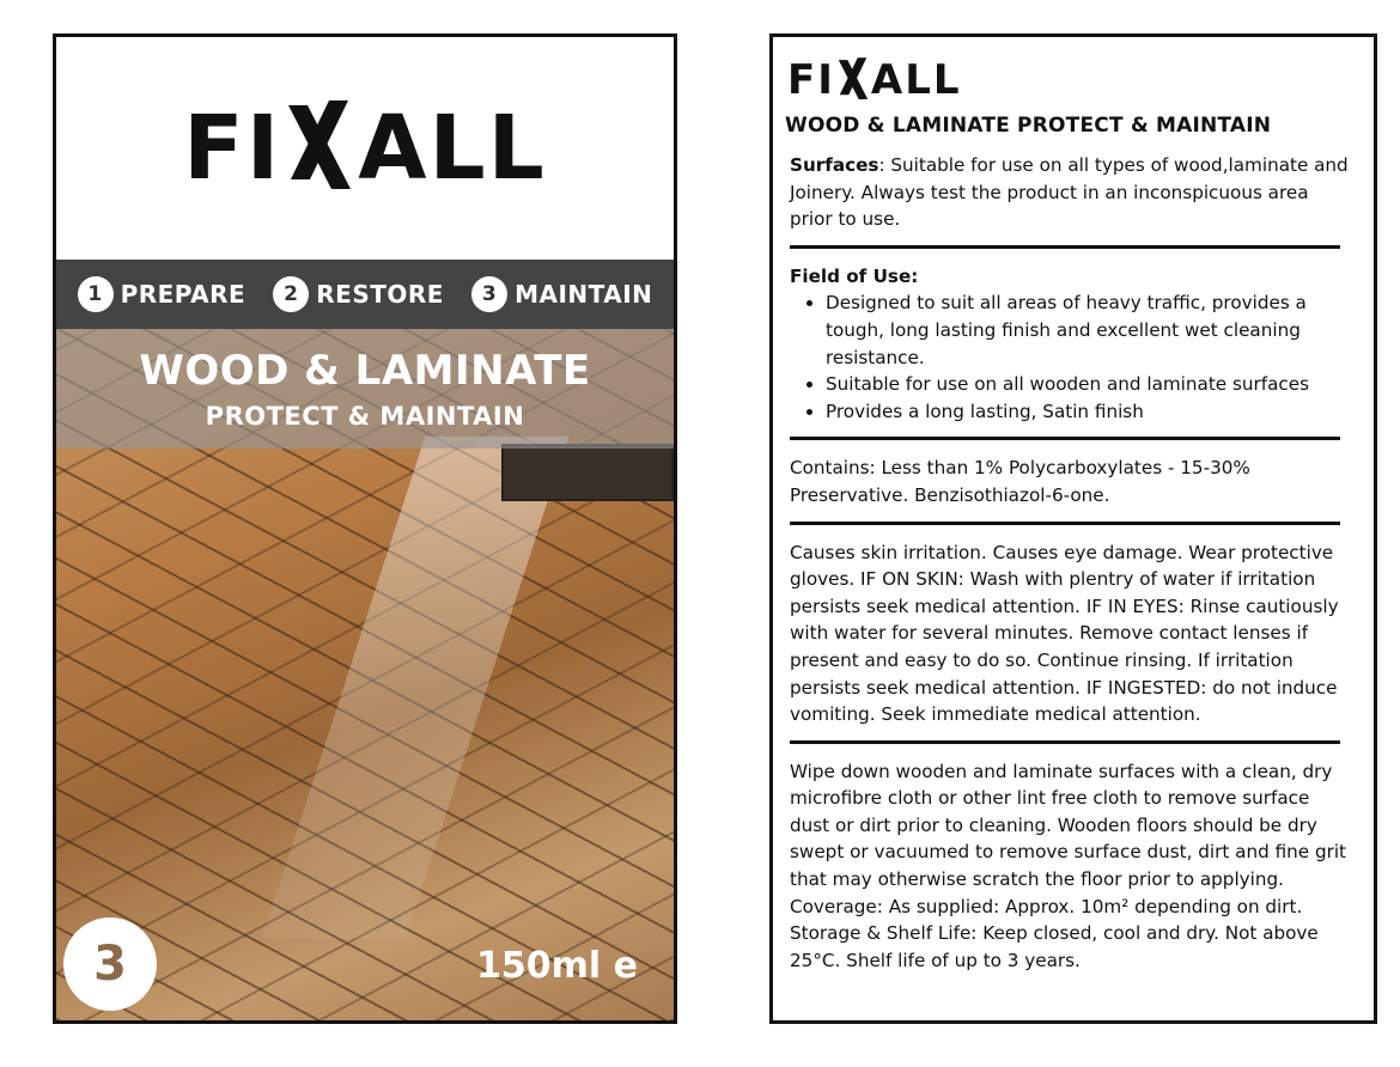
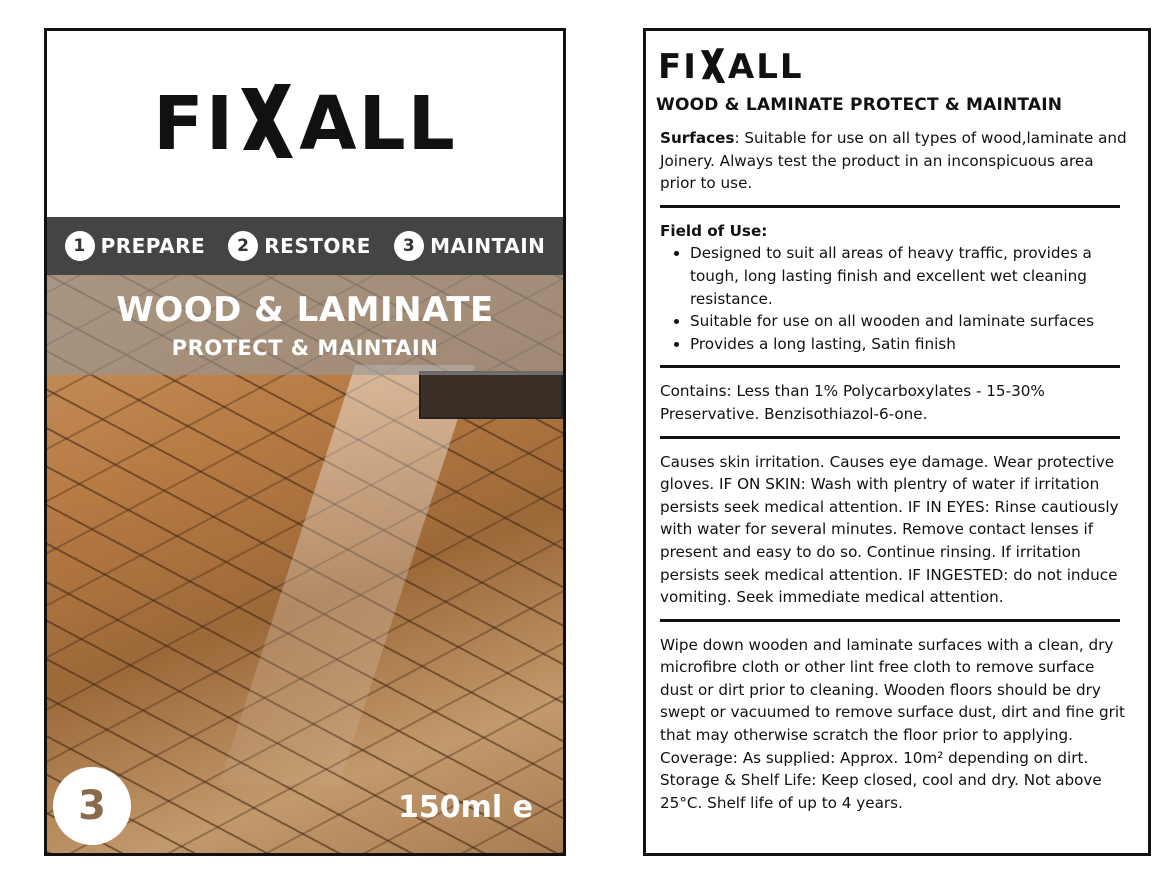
  FI
  ALL
  1
  PREPARE
  2
  RESTORE
  3
  MAINTAIN
  WOOD & LAMINATE
  PROTECT & MAINTAIN
  3
  150ml e
  FI
  ALL
  WOOD & LAMINATE PROTECT & MAINTAIN
  Surfaces: Suitable for use on all types of wood,laminate and Joinery. Always test the product in an inconspicuous area prior to use.
  Field of Use:
  Designed to suit all areas of heavy traffic, provides a tough, long lasting finish and excellent wet cleaning resistance.
  Suitable for use on all wooden and laminate surfaces
  Provides a long lasting, Satin finish
  Contains: Less than 1% Polycarboxylates - 15-30% Preservative. Benzisothiazol-6-one.
  Causes skin irritation. Causes eye damage. Wear protective gloves. IF ON SKIN: Wash with plentry of water if irritation persists seek medical attention. IF IN EYES: Rinse cautiously with water for several minutes. Remove contact lenses if present and easy to do so. Continue rinsing. If irritation persists seek medical attention. IF INGESTED: do not induce vomiting. Seek immediate medical attention.
  Wipe down wooden and laminate surfaces with a clean, dry microfibre cloth or other lint free cloth to remove surface dust or dirt prior to cleaning. Wooden floors should be dry swept or vacuumed to remove surface dust, dirt and fine grit that may otherwise scratch the floor prior to applying.
  Coverage: As supplied: Approx. 10m² depending on dirt.
- Storage & Shelf Life: Keep closed, cool and dry. Not above 25°C. Shelf life of up to 3 years.
+ Storage & Shelf Life: Keep closed, cool and dry. Not above 25°C. Shelf life of up to 4 years.
